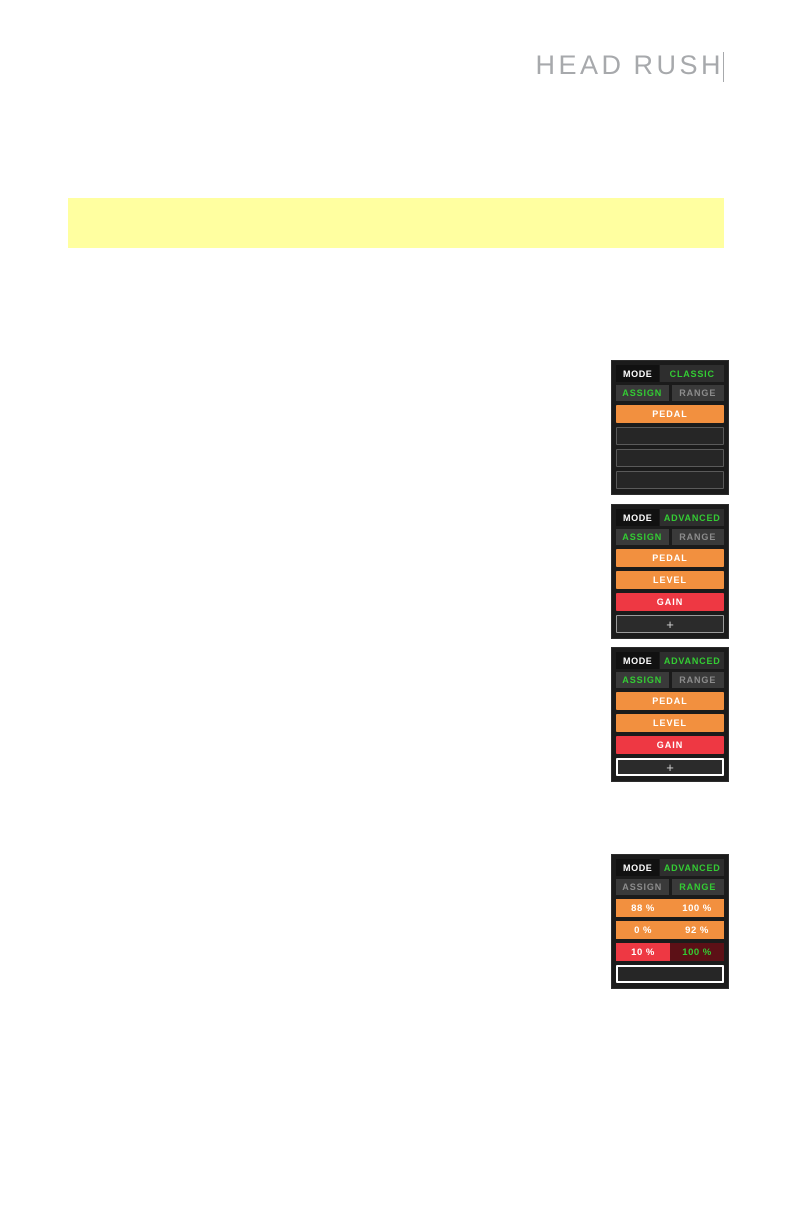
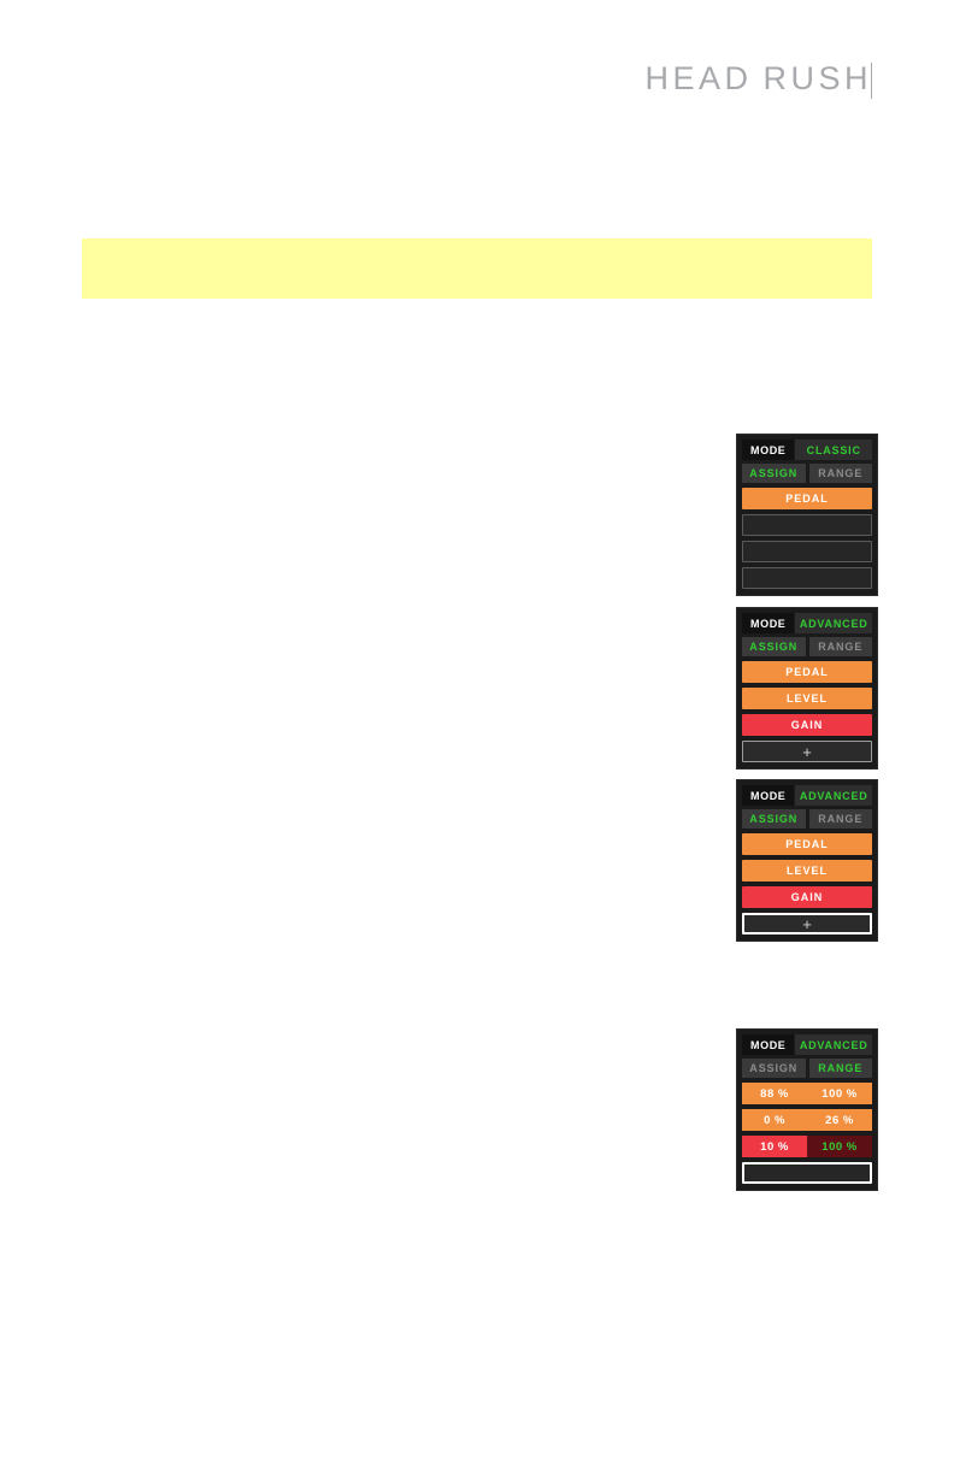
  HEAD
  RUSH
  MODE
  CLASSIC
  ASSIGN
  RANGE
  PEDAL
  MODE
  ADVANCED
  ASSIGN
  RANGE
  PEDAL
  LEVEL
  GAIN
  +
  MODE
  ADVANCED
  ASSIGN
  RANGE
  PEDAL
  LEVEL
  GAIN
  +
  MODE
  ADVANCED
  ASSIGN
  RANGE
  88 %
  100 %
  0 %
- 92 %
+ 26 %
  10 %
  100 %
